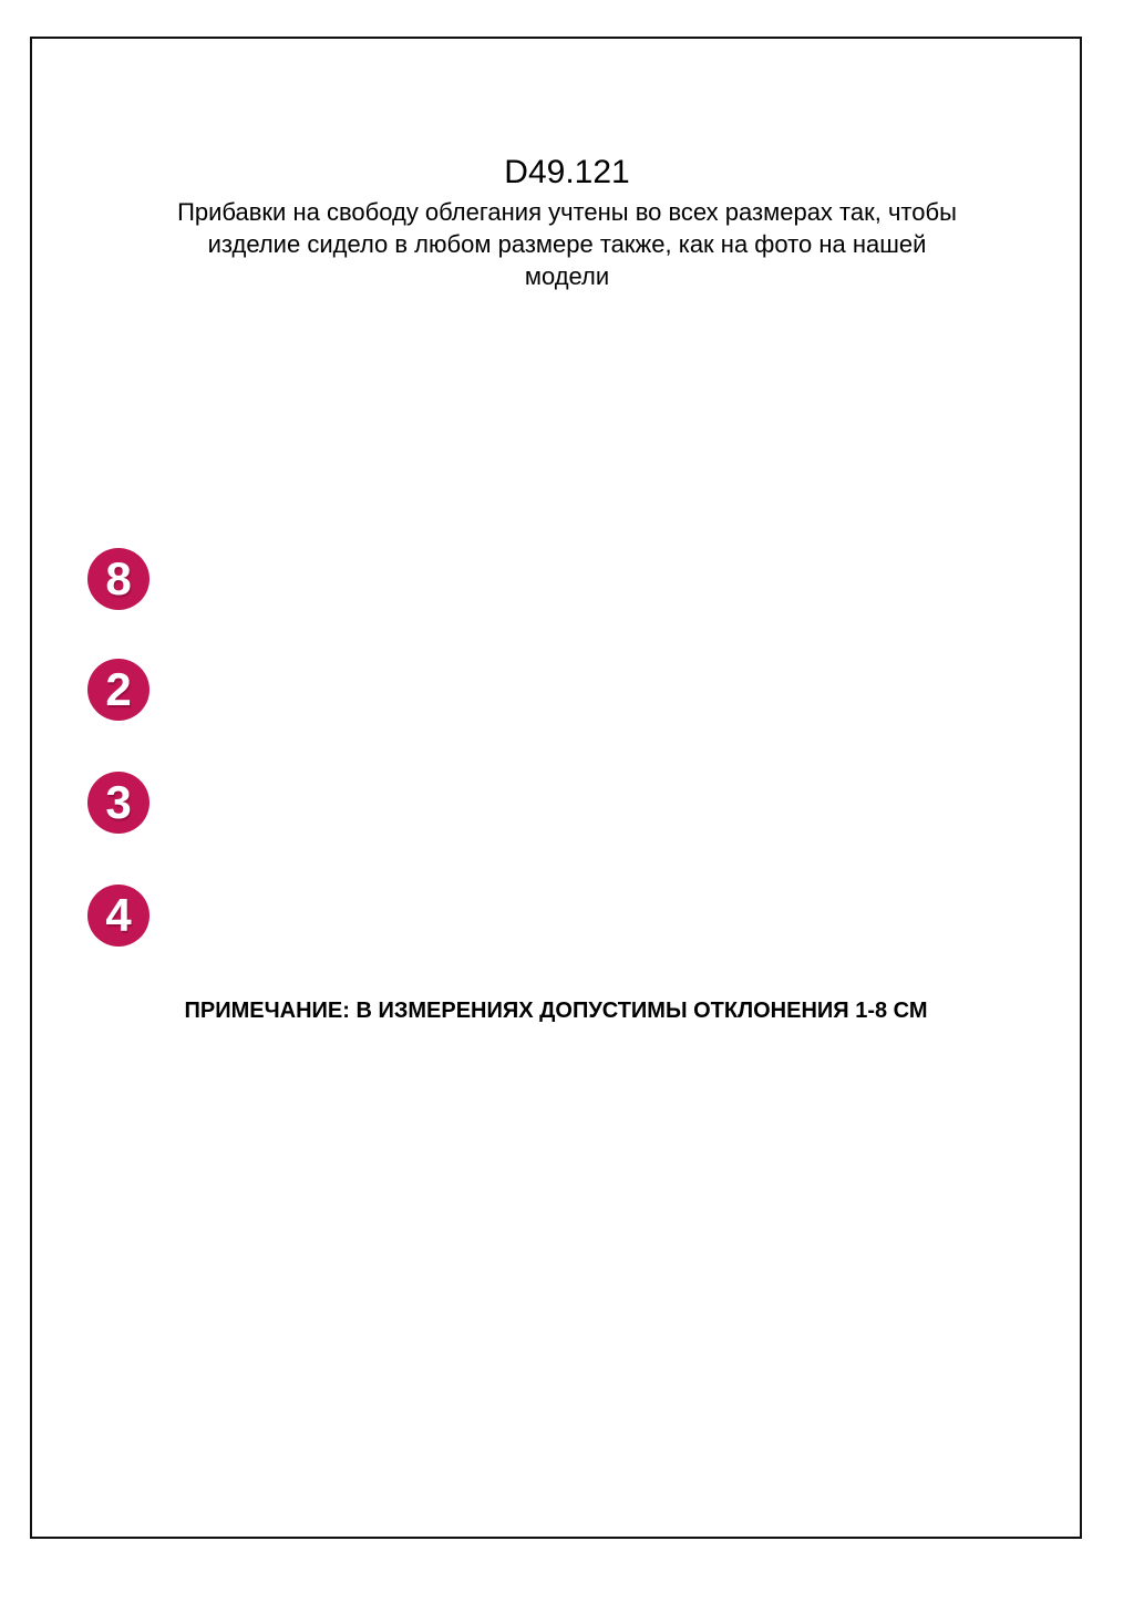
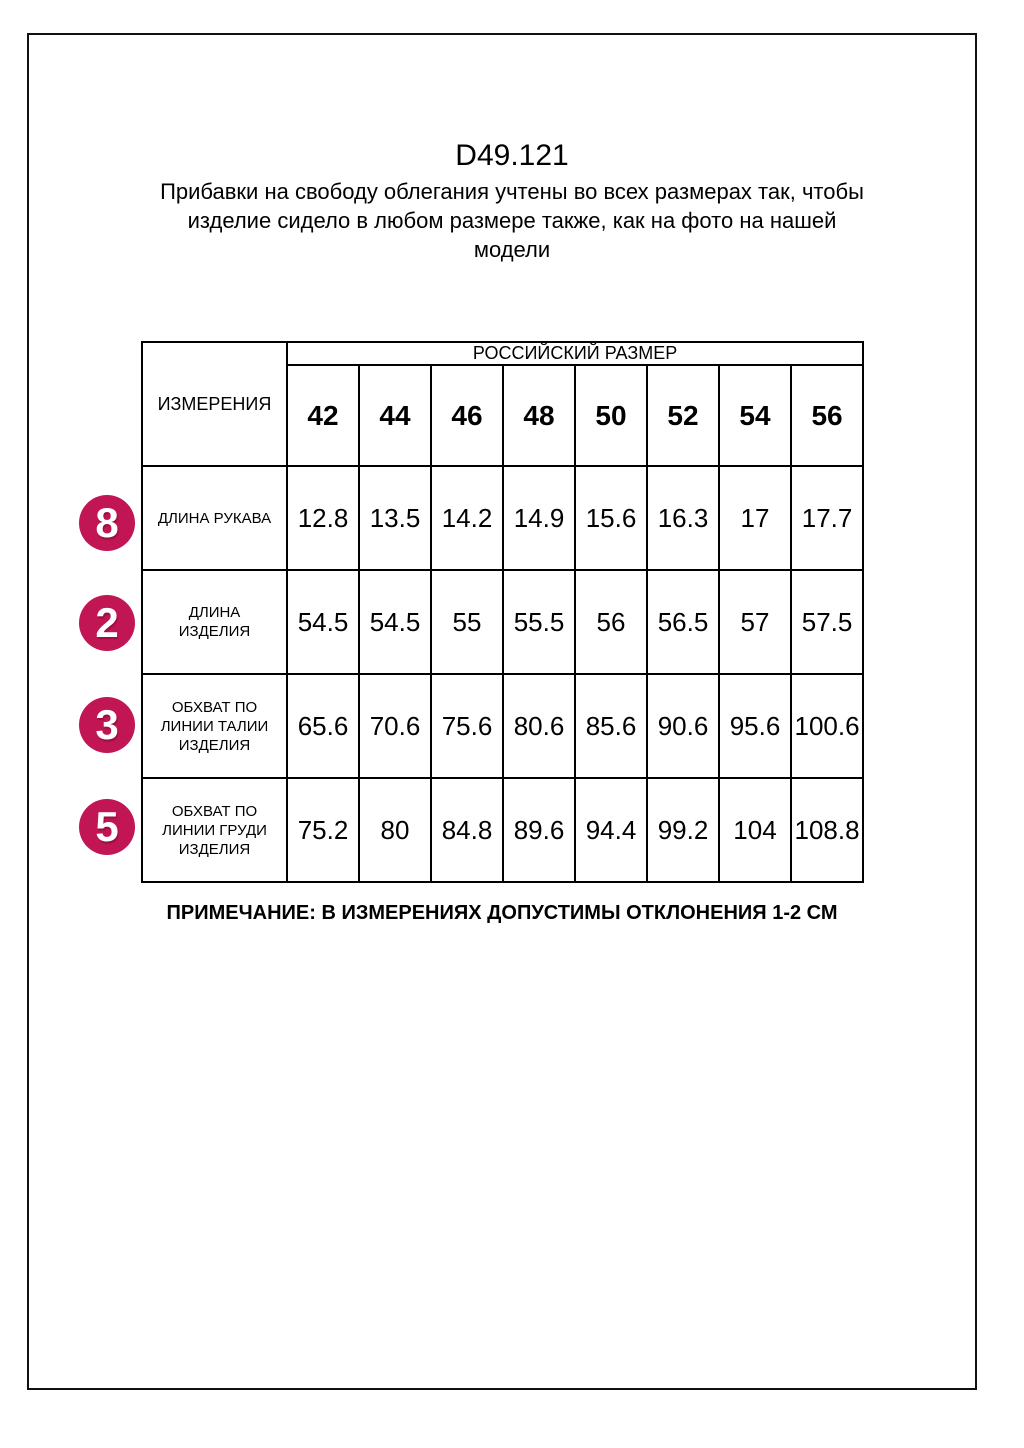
  D49.121
  Прибавки на свободу облегания учтены во всех размерах так, чтобы
  изделие сидело в любом размере также, как на фото на нашей
  модели
+ ИЗМЕРЕНИЯ	РОССИЙСКИЙ РАЗМЕР
+ 42	44	46	48	50	52	54	56
+ ДЛИНА РУКАВА	12.8	13.5	14.2	14.9	15.6	16.3	17	17.7
+ ДЛИНА ИЗДЕЛИЯ	54.5	54.5	55	55.5	56	56.5	57	57.5
+ ОБХВАТ ПО ЛИНИИ ТАЛИИ ИЗДЕЛИЯ	65.6	70.6	75.6	80.6	85.6	90.6	95.6	100.6
+ ОБХВАТ ПО ЛИНИИ ГРУДИ ИЗДЕЛИЯ	75.2	80	84.8	89.6	94.4	99.2	104	108.8
  8
  2
  3
- 4
+ 5
- ПРИМЕЧАНИЕ: В ИЗМЕРЕНИЯХ ДОПУСТИМЫ ОТКЛОНЕНИЯ 1-8 СМ
+ ПРИМЕЧАНИЕ: В ИЗМЕРЕНИЯХ ДОПУСТИМЫ ОТКЛОНЕНИЯ 1-2 СМ
